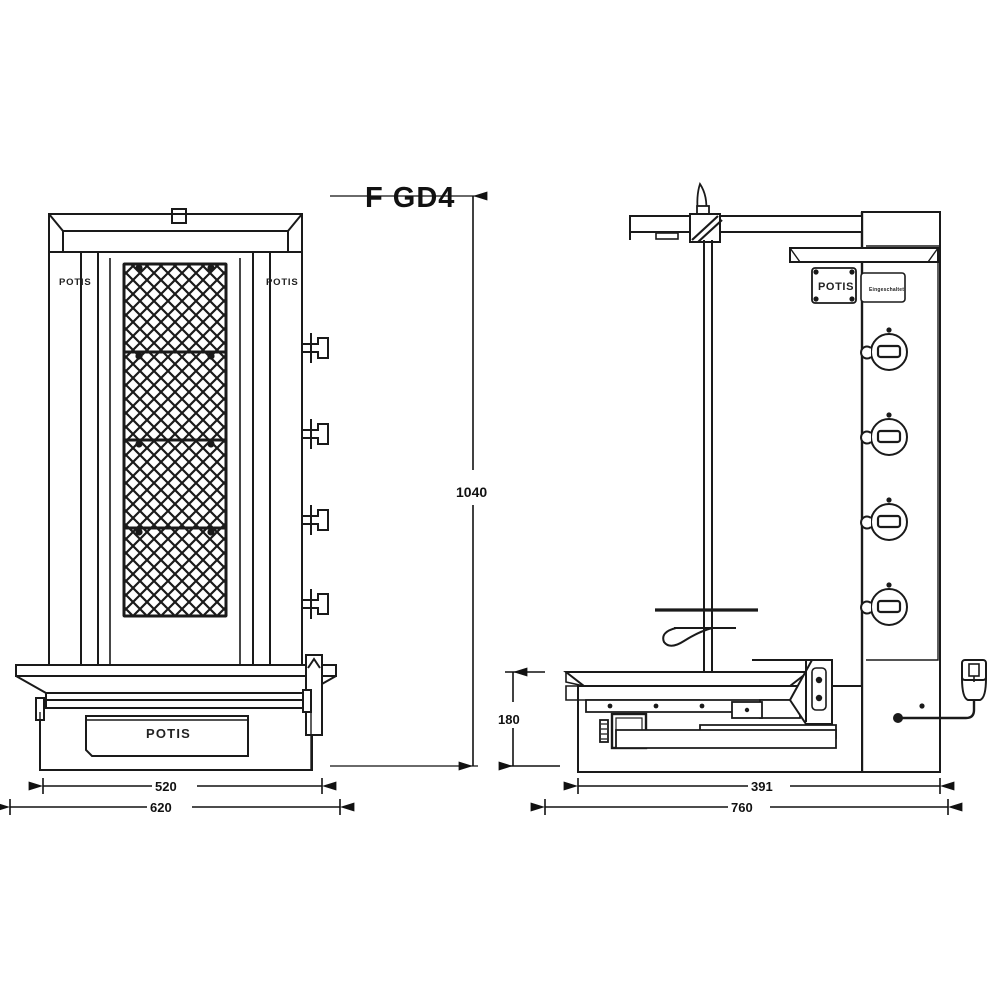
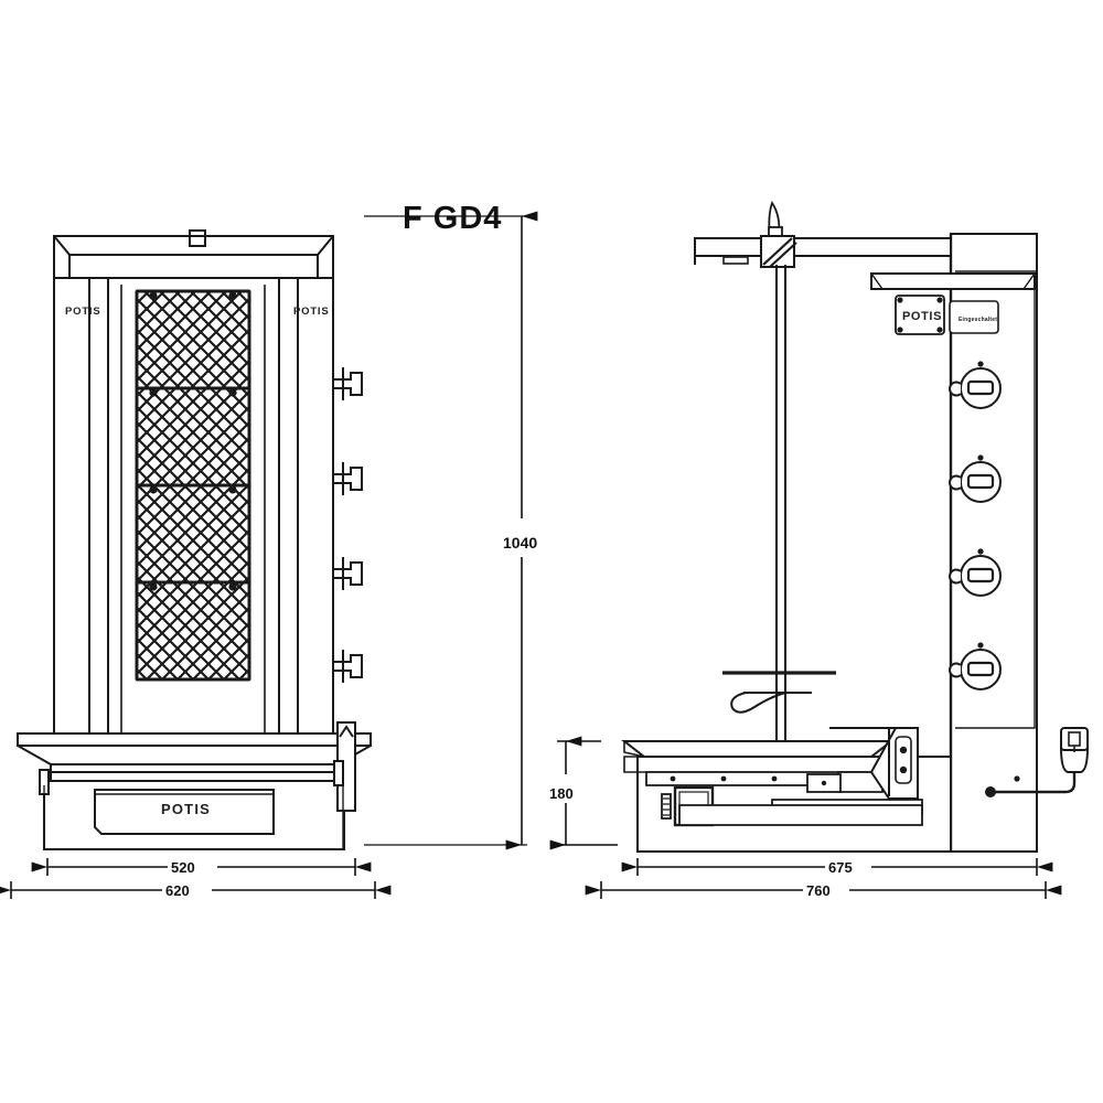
  F GD4
  POTIS
  POTIS
  POTIS
  POTIS
  1040
  520
  620
- 391
+ 675
  760
  180
